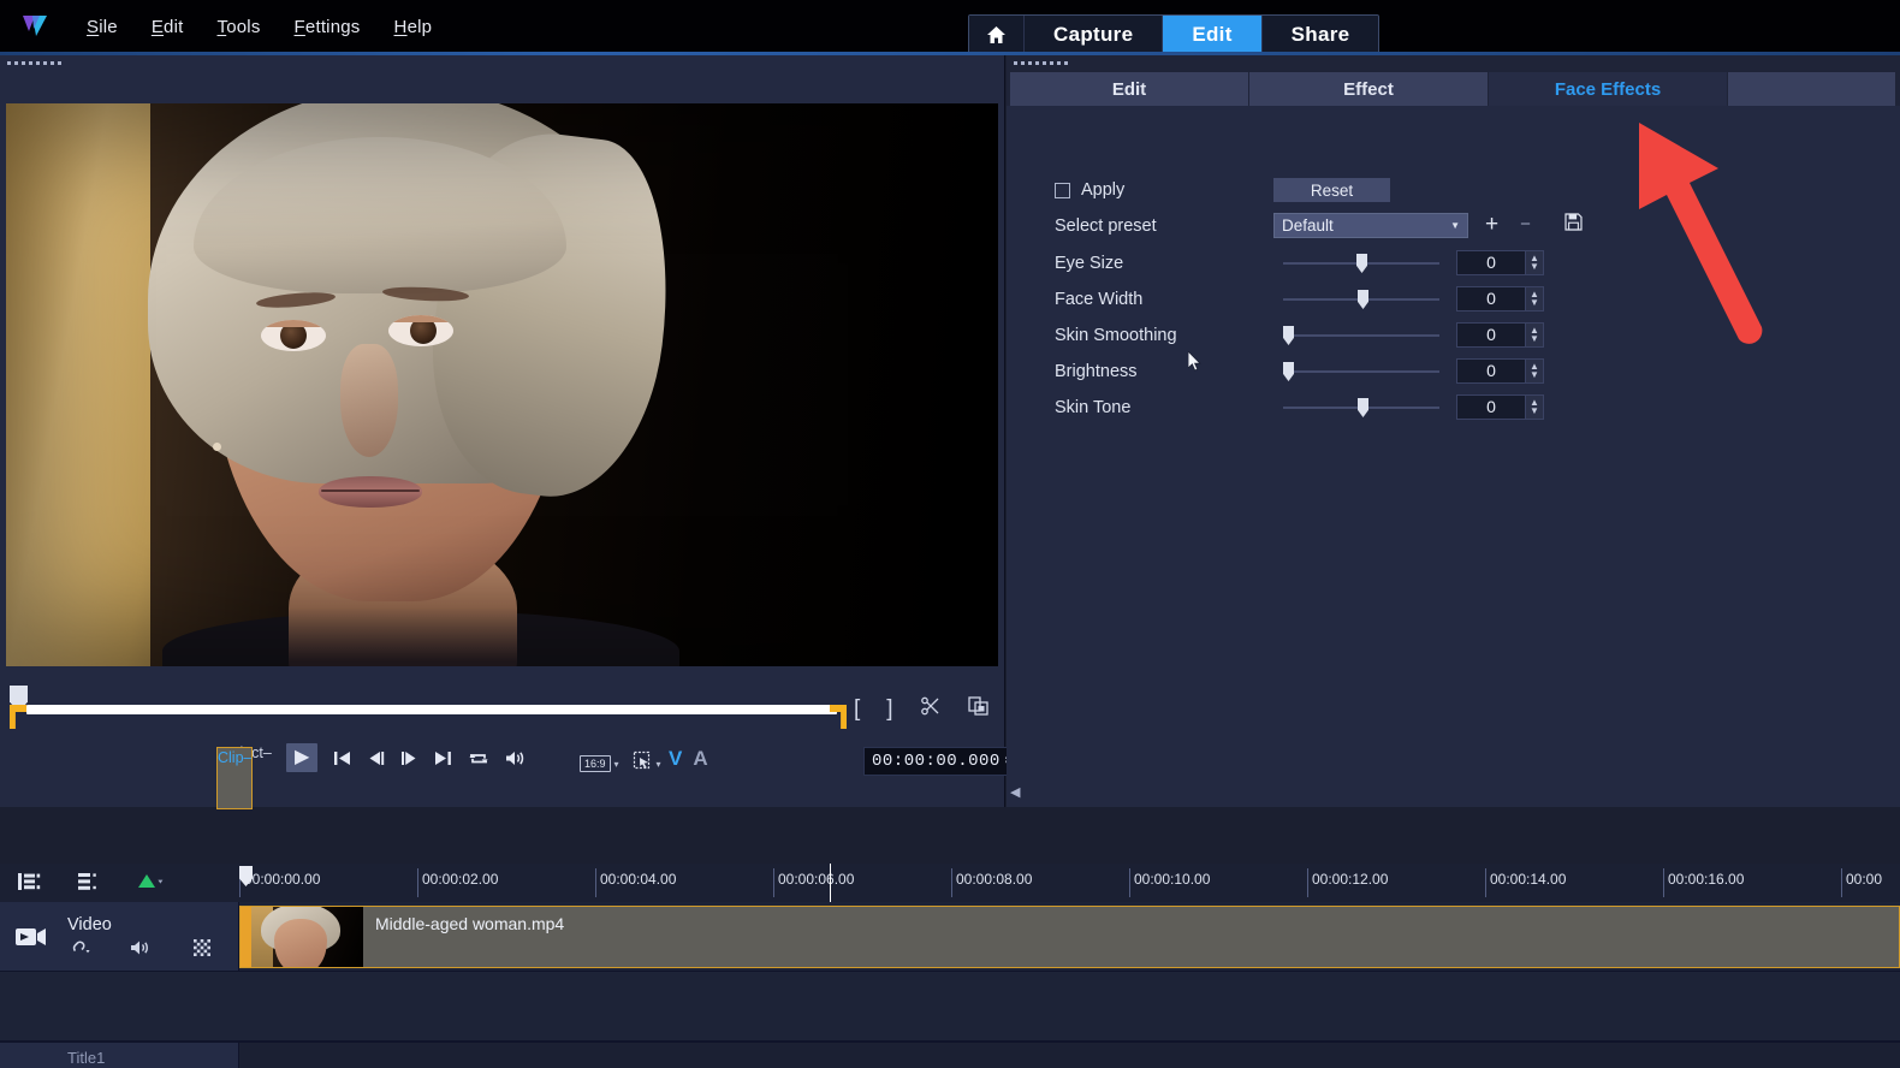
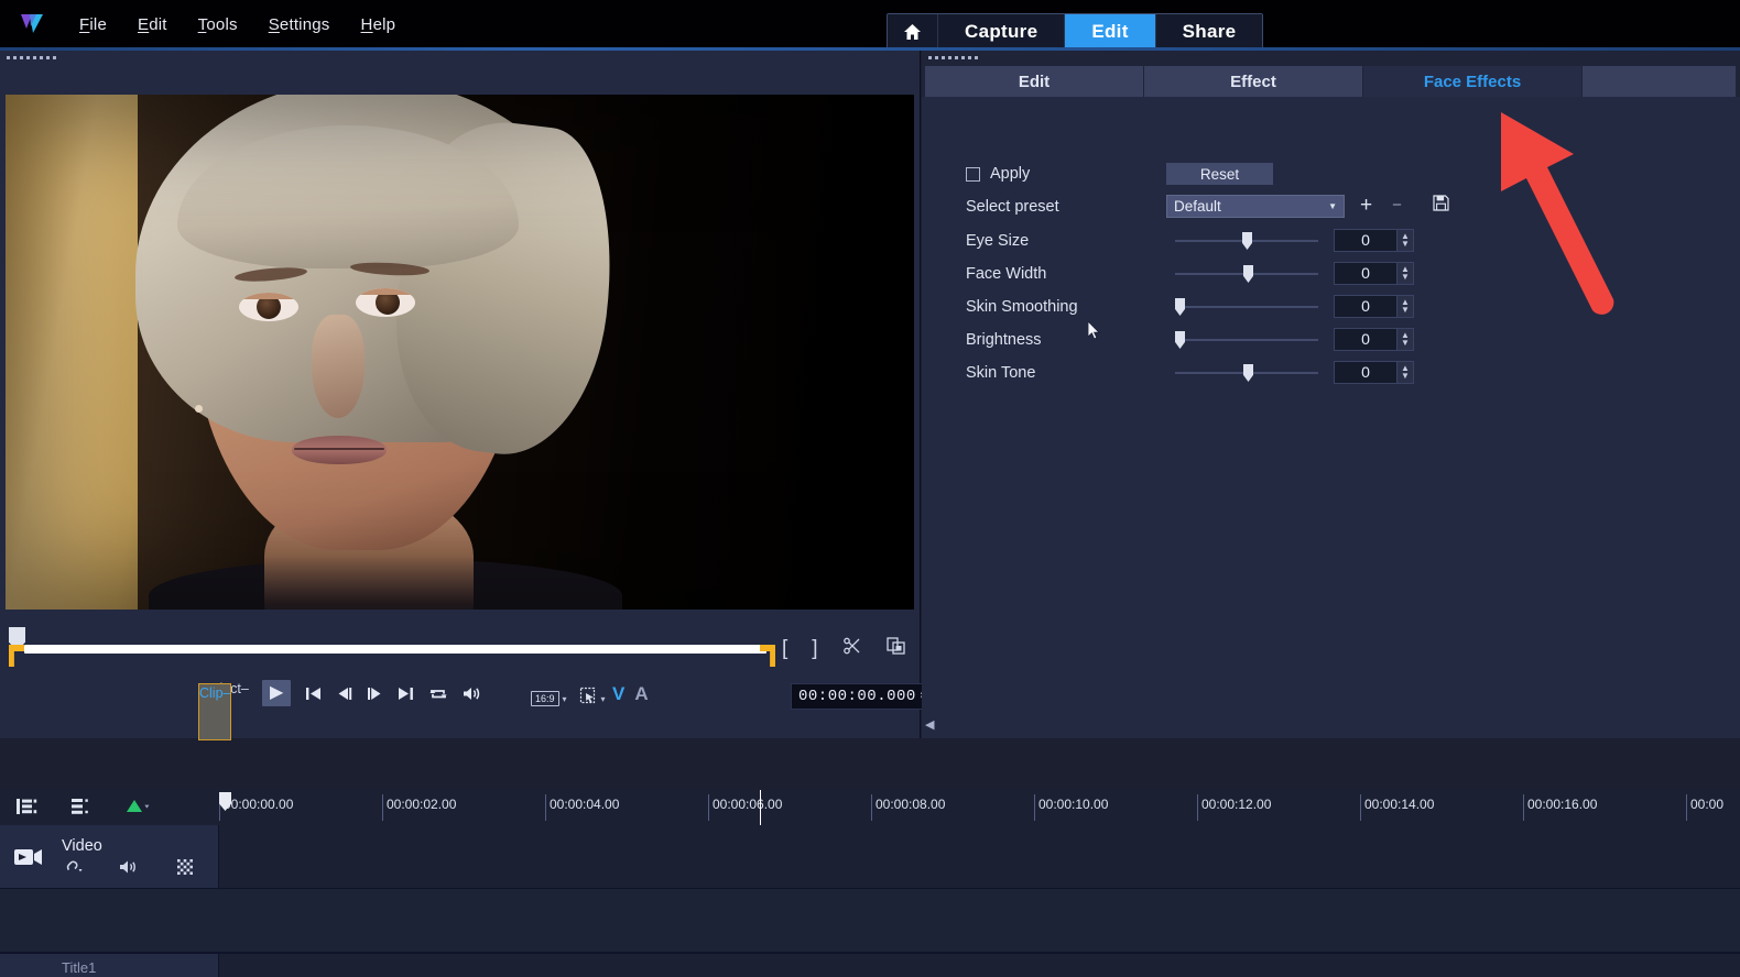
- Sile
+ File
  Edit
  Tools
- Fettings
+ Settings
  Help
  Capture
  Edit
  Share
  [
  ]
  Clip
  –
  ▶
  16:9
  ▾
  ▾
  V
  A
  00:00:00.000
  Edit
  Effect
  Face Effects
  Apply
  Reset
  Select preset
  Default
  ▼
  +
  −
  Eye Size
  0
  ▲
  ▼
  Face Width
  0
  ▲
  ▼
  Skin Smoothing
  0
  ▲
  ▼
  Brightness
  0
  ▲
  ▼
  Skin Tone
  0
  ▲
  ▼
  ◀
  0:00:00.00
  00:00:02.00
  00:00:04.00
  00:00:0.00
  00:00:08.00
  00:00:10.00
  00:00:12.00
  00:00:14.00
  00:00:16.00
  00:00
  Video
- Middle-aged woman.mp4
  Title1
